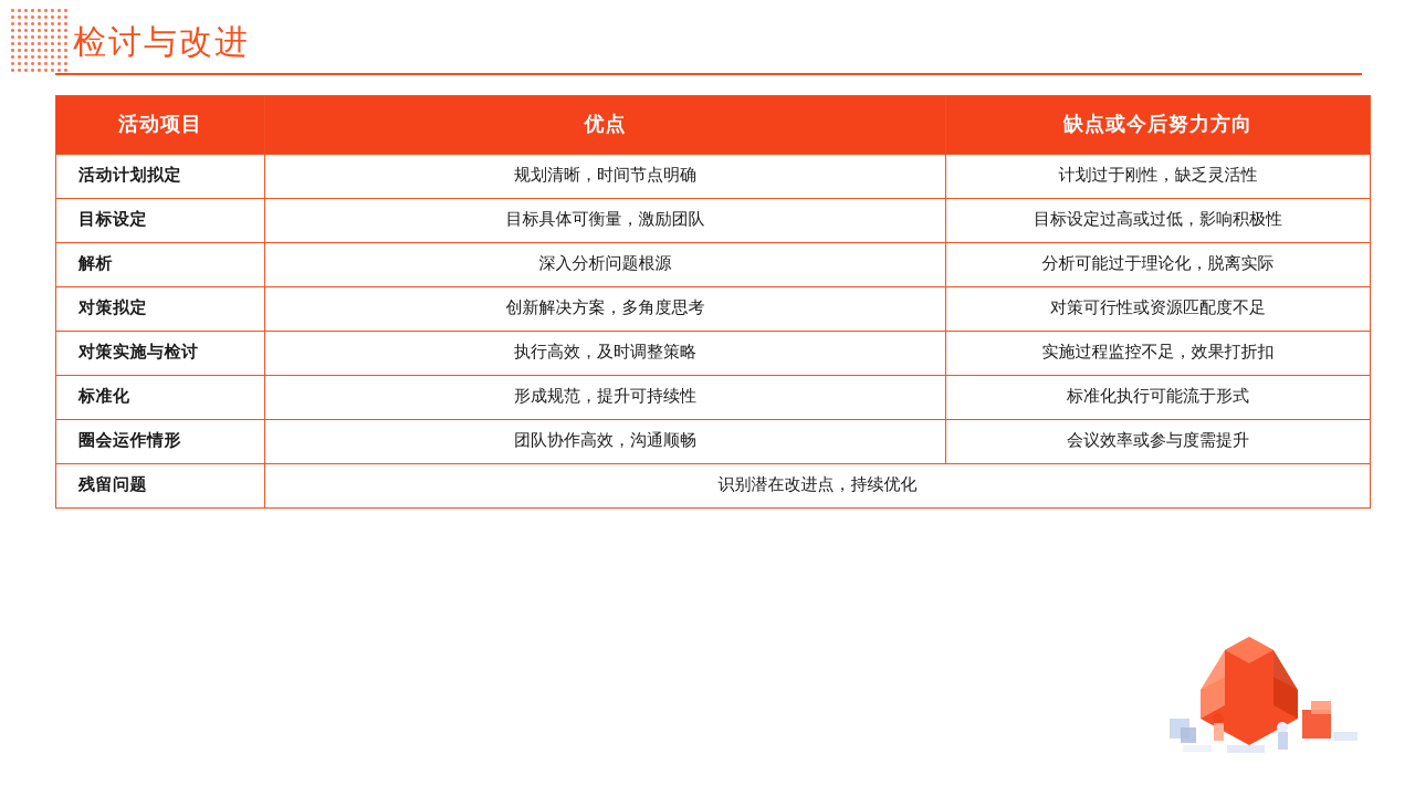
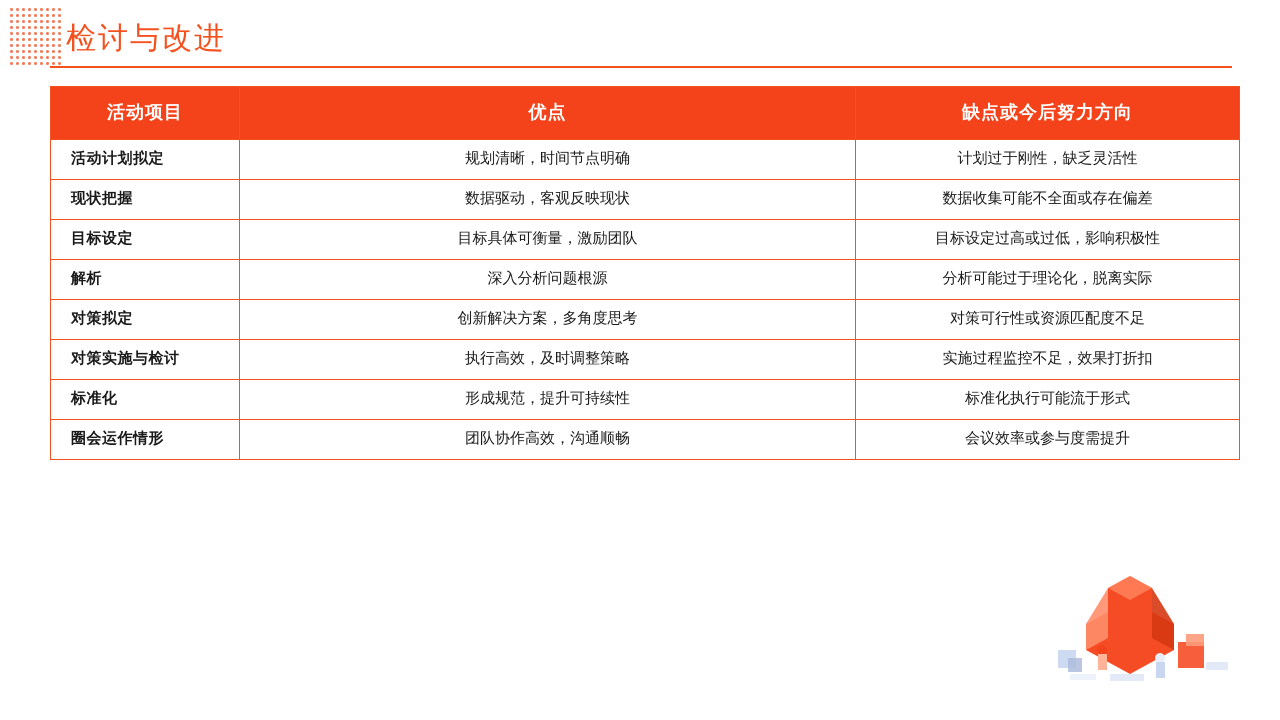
  检讨与改进
  活动项目	优点	缺点或今后努力方向
  活动计划拟定	规划清晰，时间节点明确	计划过于刚性，缺乏灵活性
+ 现状把握	数据驱动，客观反映现状	数据收集可能不全面或存在偏差
  目标设定	目标具体可衡量，激励团队	目标设定过高或过低，影响积极性
  解析	深入分析问题根源	分析可能过于理论化，脱离实际
  对策拟定	创新解决方案，多角度思考	对策可行性或资源匹配度不足
  对策实施与检讨	执行高效，及时调整策略	实施过程监控不足，效果打折扣
  标准化	形成规范，提升可持续性	标准化执行可能流于形式
  圈会运作情形	团队协作高效，沟通顺畅	会议效率或参与度需提升
- 残留问题	识别潜在改进点，持续优化
